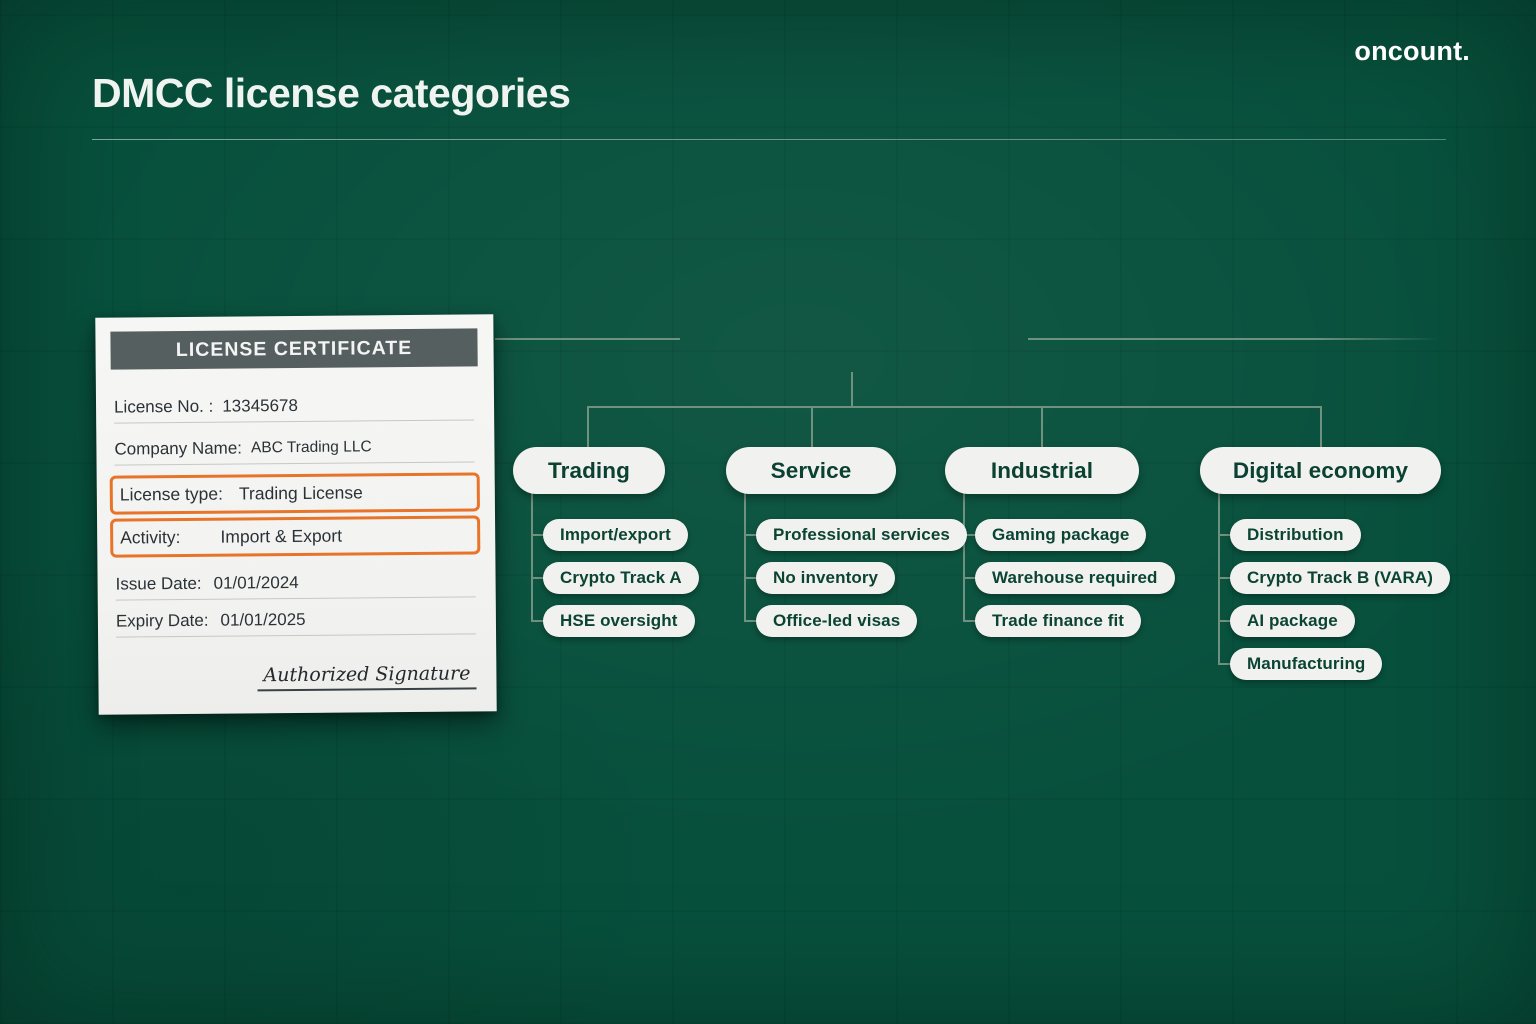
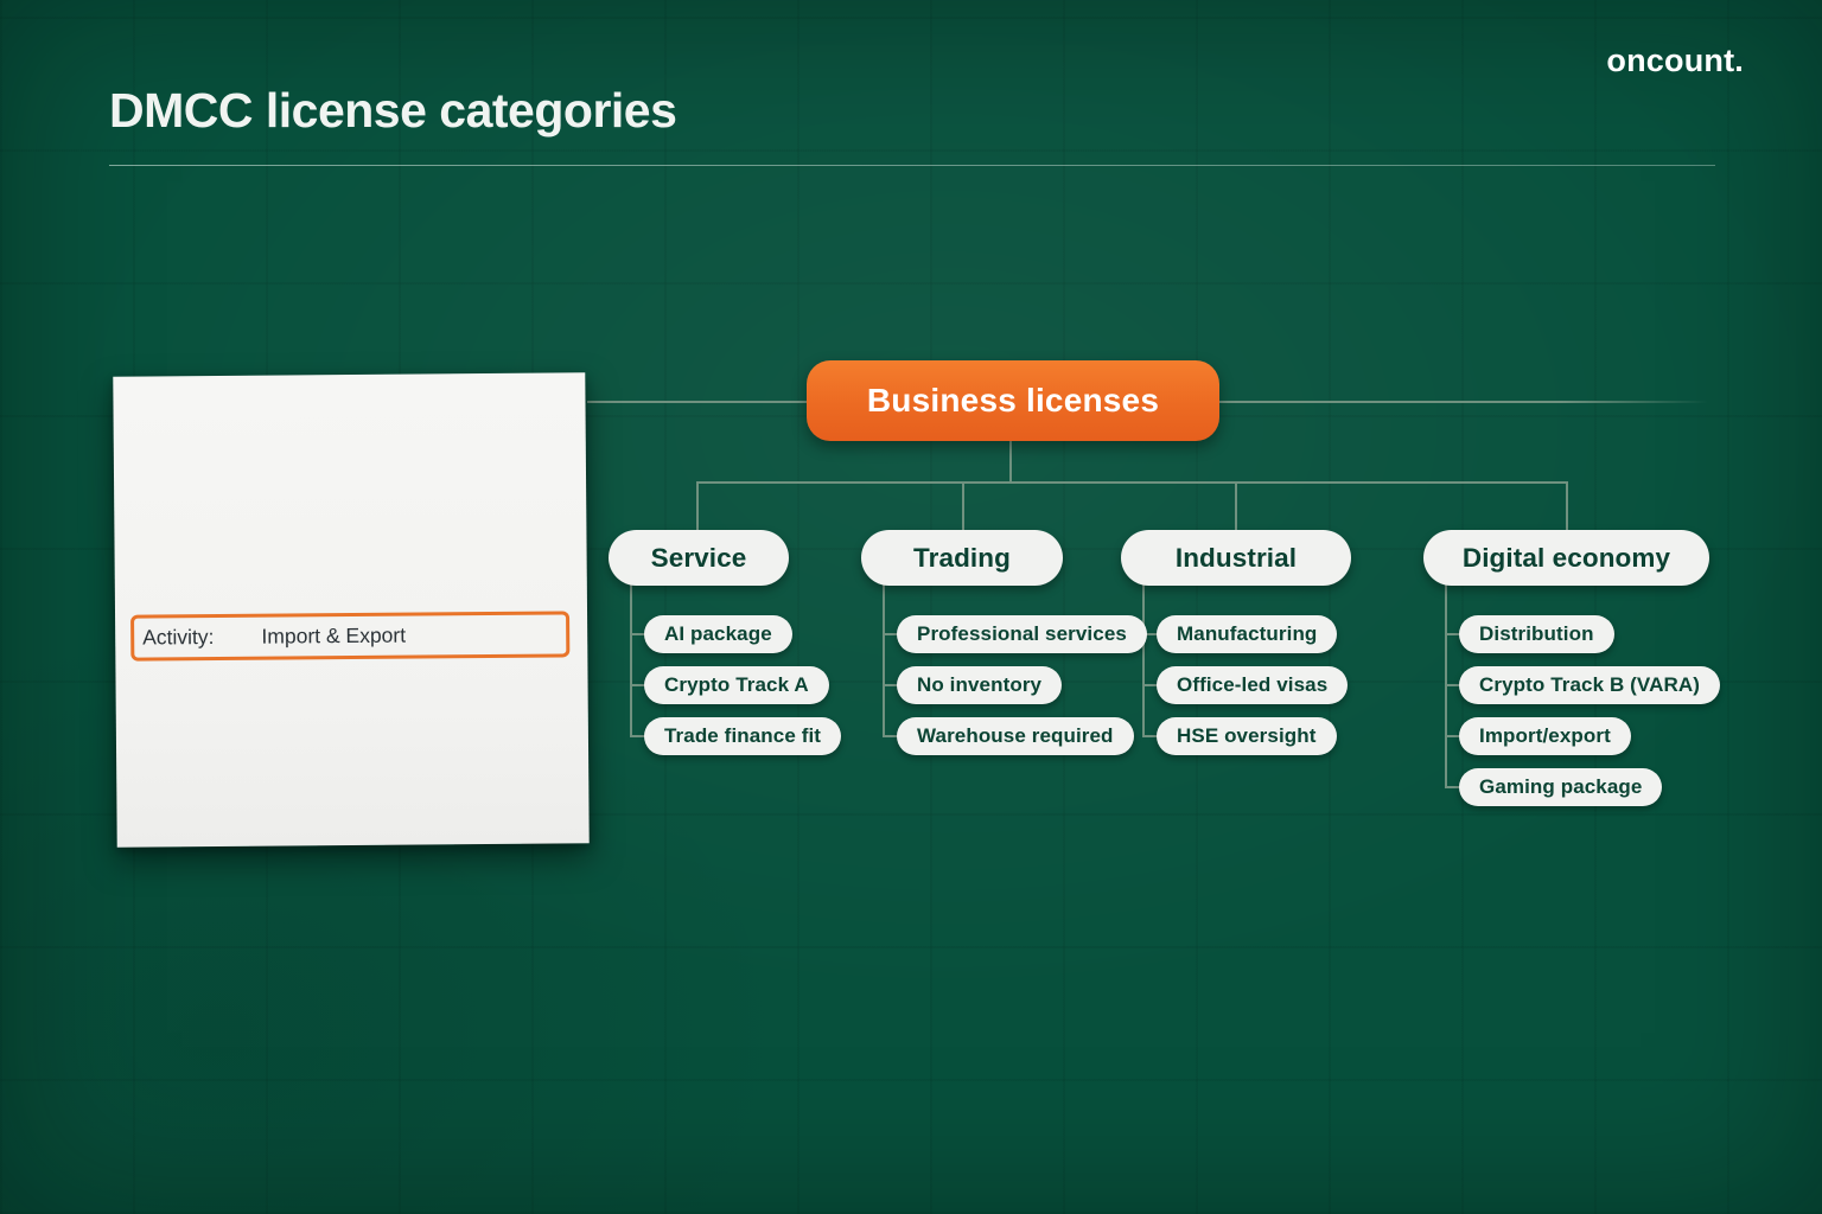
  DMCC license categories
  oncount.
+ Business licenses
- Trading
+ Service
- Import/export
+ AI package
  Crypto Track A
- HSE oversight
+ Trade finance fit
- Service
+ Trading
  Professional services
  No inventory
- Office-led visas
+ Warehouse required
  Industrial
- Gaming package
+ Manufacturing
- Warehouse required
+ Office-led visas
- Trade finance fit
+ HSE oversight
  Digital economy
  Distribution
  Crypto Track B (VARA)
- AI package
+ Import/export
- Manufacturing
+ Gaming package
- LICENSE CERTIFICATE
- License No. :
- 13345678
- Company Name:
- ABC Trading LLC
- License type:
- Trading License
  Activity:
  Import & Export
- Issue Date:
- 01/01/2024
- Expiry Date:
- 01/01/2025
- Authorized Signature
